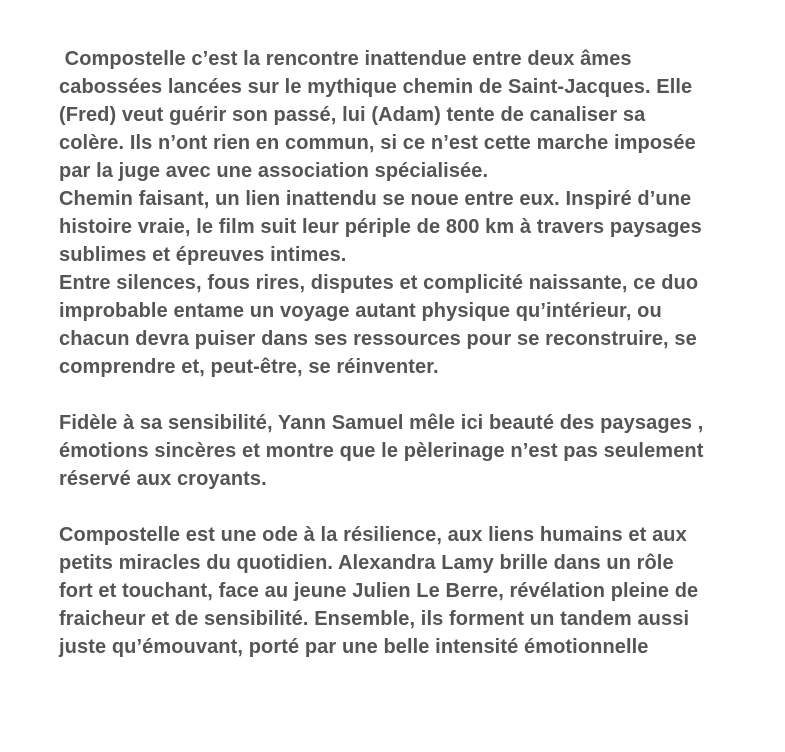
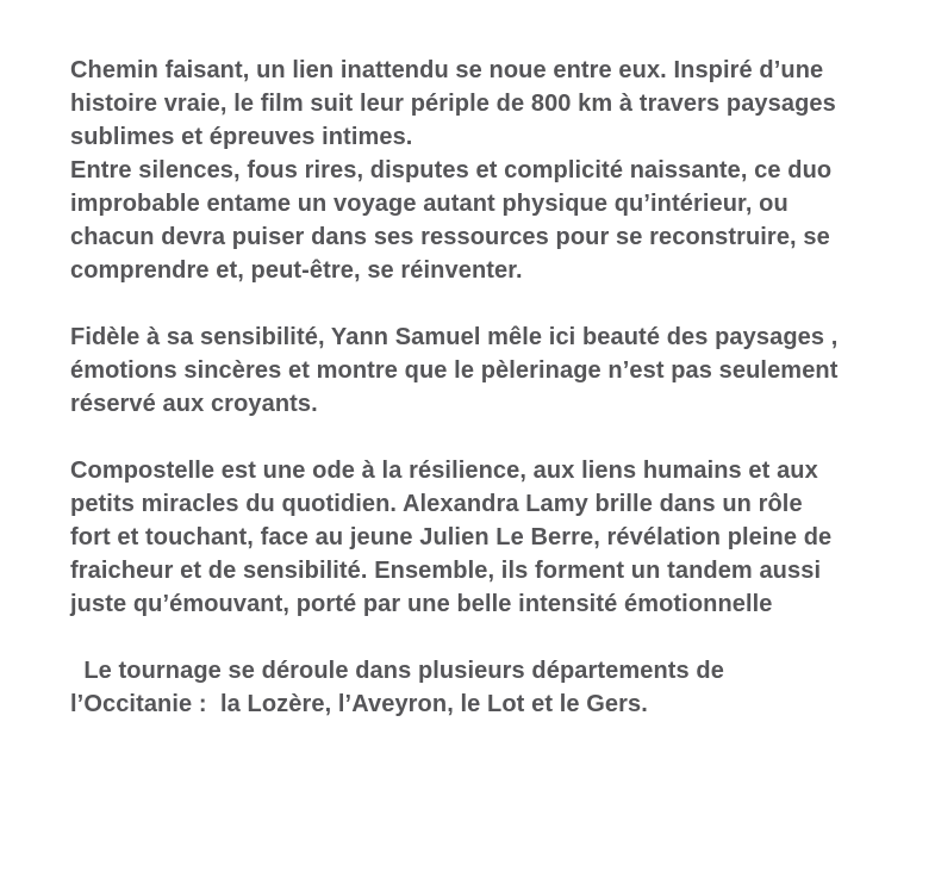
- Compostelle c’est la rencontre inattendue entre deux âmes
- cabossées lancées sur le mythique chemin de Saint-Jacques. Elle
- (Fred) veut guérir son passé, lui (Adam) tente de canaliser sa
- colère. Ils n’ont rien en commun, si ce n’est cette marche imposée
- par la juge avec une association spécialisée.
  Chemin faisant, un lien inattendu se noue entre eux. Inspiré d’une
  histoire vraie, le film suit leur périple de 800 km à travers paysages
  sublimes et épreuves intimes.
  Entre silences, fous rires, disputes et complicité naissante, ce duo
  improbable entame un voyage autant physique qu’intérieur, ou
  chacun devra puiser dans ses ressources pour se reconstruire, se
  comprendre et, peut-être, se réinventer.
  Fidèle à sa sensibilité, Yann Samuel mêle ici beauté des paysages ,
  émotions sincères et montre que le pèlerinage n’est pas seulement
  réservé aux croyants.
  Compostelle est une ode à la résilience, aux liens humains et aux
  petits miracles du quotidien. Alexandra Lamy brille dans un rôle
  fort et touchant, face au jeune Julien Le Berre, révélation pleine de
  fraicheur et de sensibilité. Ensemble, ils forment un tandem aussi
  juste qu’émouvant, porté par une belle intensité émotionnelle
+ Le tournage se déroule dans plusieurs départements de
+ l’Occitanie : la Lozère, l’Aveyron, le Lot et le Gers.
